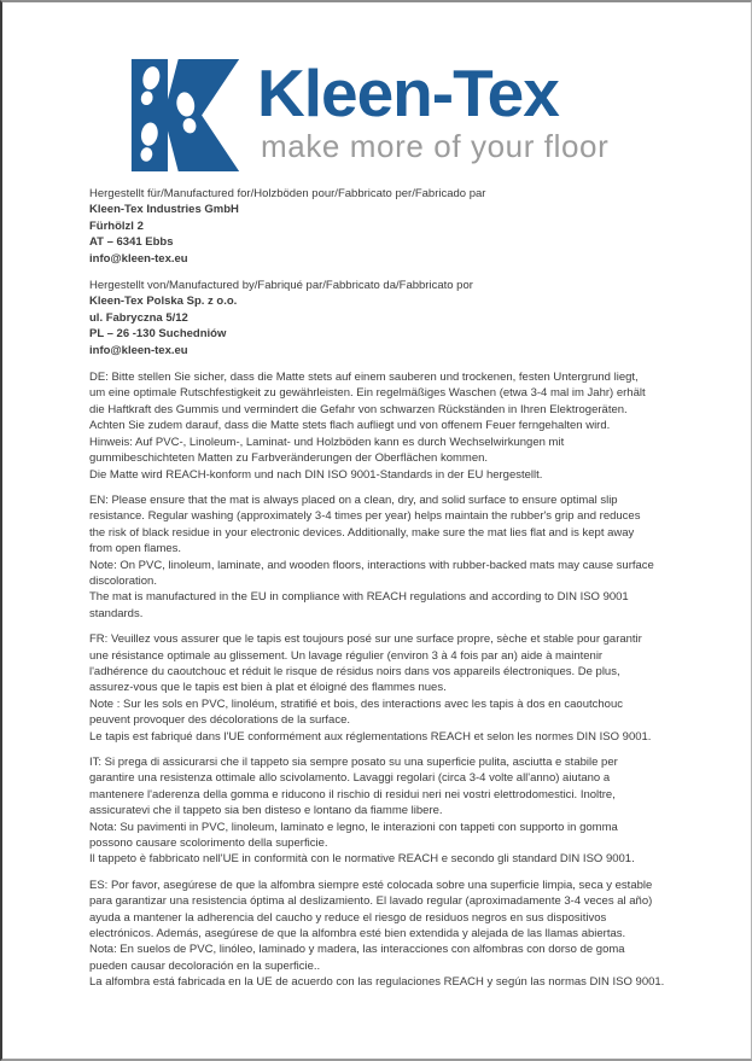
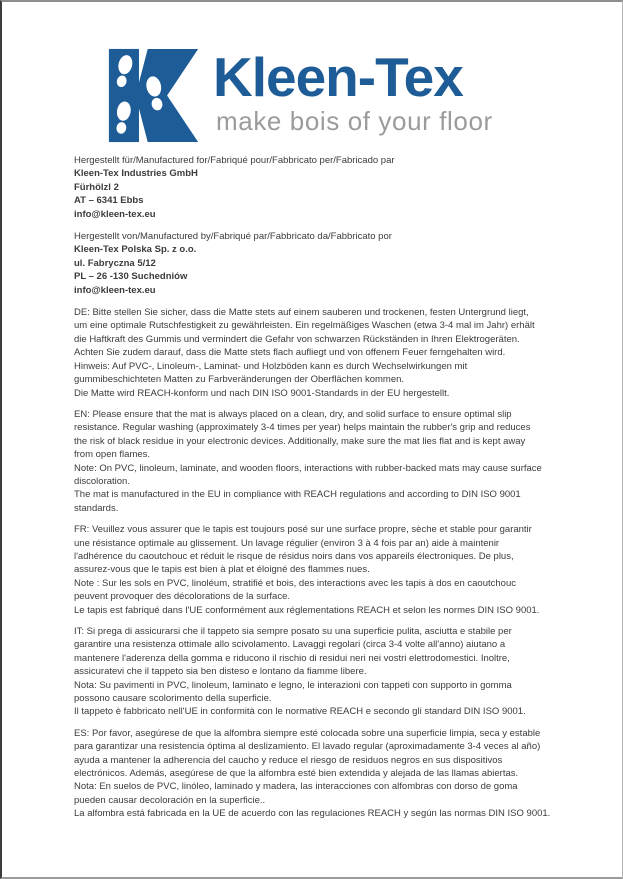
  Kleen-Tex
- make more of your floor
+ make bois of your floor
- Hergestellt für/Manufactured for/Holzböden pour/Fabbricato per/Fabricado par
+ Hergestellt für/Manufactured for/Fabriqué pour/Fabbricato per/Fabricado par
  Kleen-Tex Industries GmbH
  Fürhölzl 2
  AT – 6341 Ebbs
  info@kleen-tex.eu
  Hergestellt von/Manufactured by/Fabriqué par/Fabbricato da/Fabbricato por
  Kleen-Tex Polska Sp. z o.o.
  ul. Fabryczna 5/12
  PL – 26 -130 Suchedniów
  info@kleen-tex.eu
  DE: Bitte stellen Sie sicher, dass die Matte stets auf einem sauberen und trockenen, festen Untergrund liegt,
  um eine optimale Rutschfestigkeit zu gewährleisten. Ein regelmäßiges Waschen (etwa 3-4 mal im Jahr) erhält
  die Haftkraft des Gummis und vermindert die Gefahr von schwarzen Rückständen in Ihren Elektrogeräten.
  Achten Sie zudem darauf, dass die Matte stets flach aufliegt und von offenem Feuer ferngehalten wird.
  Hinweis: Auf PVC-, Linoleum-, Laminat- und Holzböden kann es durch Wechselwirkungen mit
  gummibeschichteten Matten zu Farbveränderungen der Oberflächen kommen.
  Die Matte wird REACH-konform und nach DIN ISO 9001-Standards in der EU hergestellt.
  EN: Please ensure that the mat is always placed on a clean, dry, and solid surface to ensure optimal slip
  resistance. Regular washing (approximately 3-4 times per year) helps maintain the rubber's grip and reduces
  the risk of black residue in your electronic devices. Additionally, make sure the mat lies flat and is kept away
  from open flames.
  Note: On PVC, linoleum, laminate, and wooden floors, interactions with rubber-backed mats may cause surface
  discoloration.
  The mat is manufactured in the EU in compliance with REACH regulations and according to DIN ISO 9001
  standards.
  FR: Veuillez vous assurer que le tapis est toujours posé sur une surface propre, sèche et stable pour garantir
  une résistance optimale au glissement. Un lavage régulier (environ 3 à 4 fois par an) aide à maintenir
  l'adhérence du caoutchouc et réduit le risque de résidus noirs dans vos appareils électroniques. De plus,
  assurez-vous que le tapis est bien à plat et éloigné des flammes nues.
  Note : Sur les sols en PVC, linoléum, stratifié et bois, des interactions avec les tapis à dos en caoutchouc
  peuvent provoquer des décolorations de la surface.
  Le tapis est fabriqué dans l'UE conformément aux réglementations REACH et selon les normes DIN ISO 9001.
  IT: Si prega di assicurarsi che il tappeto sia sempre posato su una superficie pulita, asciutta e stabile per
  garantire una resistenza ottimale allo scivolamento. Lavaggi regolari (circa 3-4 volte all'anno) aiutano a
  mantenere l'aderenza della gomma e riducono il rischio di residui neri nei vostri elettrodomestici. Inoltre,
  assicuratevi che il tappeto sia ben disteso e lontano da fiamme libere.
  Nota: Su pavimenti in PVC, linoleum, laminato e legno, le interazioni con tappeti con supporto in gomma
  possono causare scolorimento della superficie.
  Il tappeto è fabbricato nell'UE in conformità con le normative REACH e secondo gli standard DIN ISO 9001.
  ES: Por favor, asegúrese de que la alfombra siempre esté colocada sobre una superficie limpia, seca y estable
  para garantizar una resistencia óptima al deslizamiento. El lavado regular (aproximadamente 3-4 veces al año)
  ayuda a mantener la adherencia del caucho y reduce el riesgo de residuos negros en sus dispositivos
  electrónicos. Además, asegúrese de que la alfombra esté bien extendida y alejada de las llamas abiertas.
  Nota: En suelos de PVC, linóleo, laminado y madera, las interacciones con alfombras con dorso de goma
  pueden causar decoloración en la superficie..
  La alfombra está fabricada en la UE de acuerdo con las regulaciones REACH y según las normas DIN ISO 9001.
